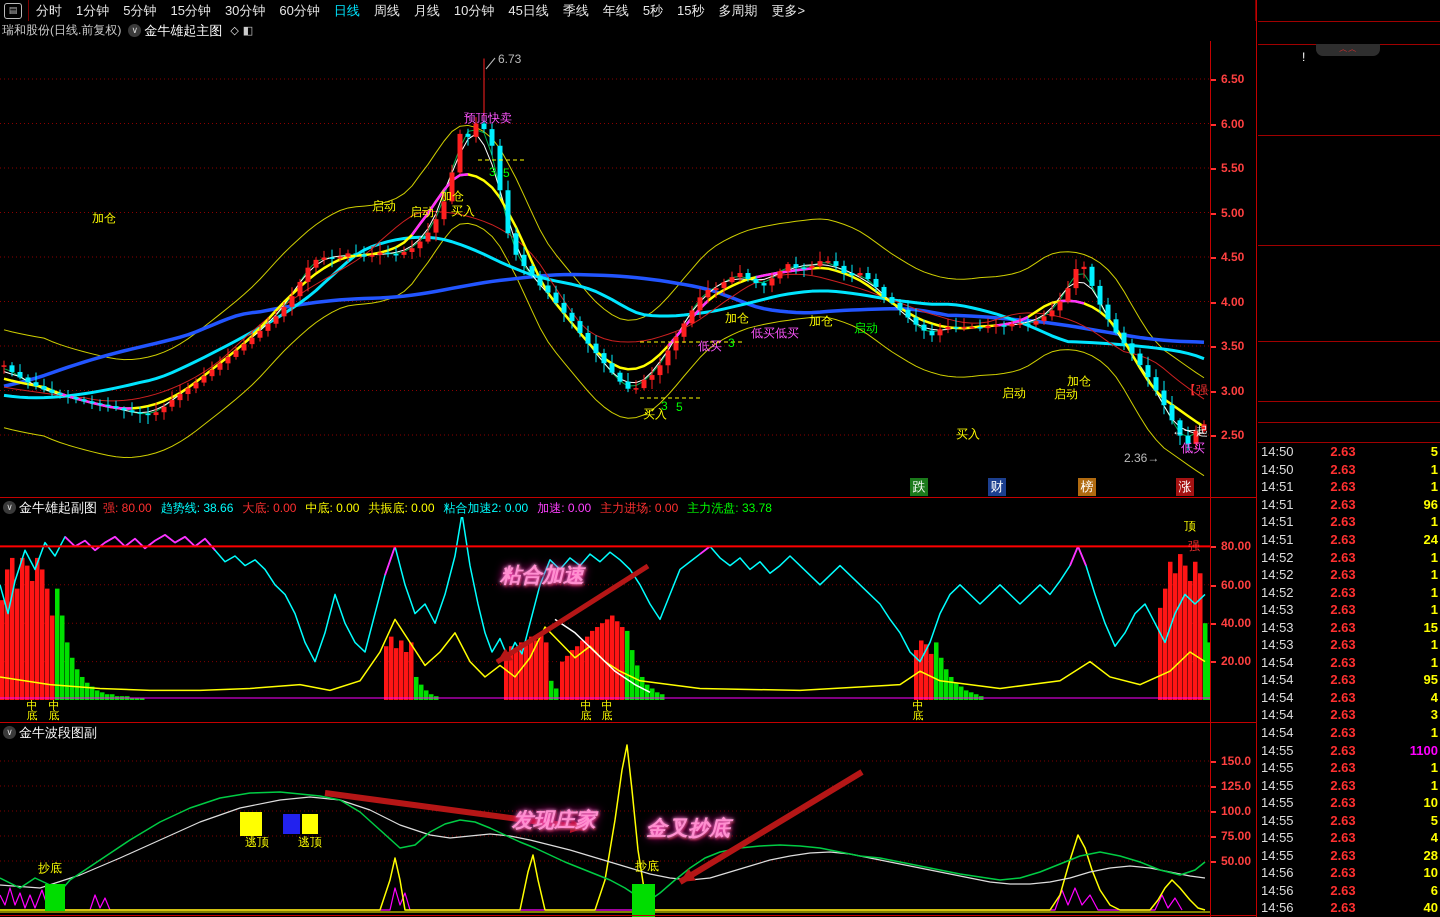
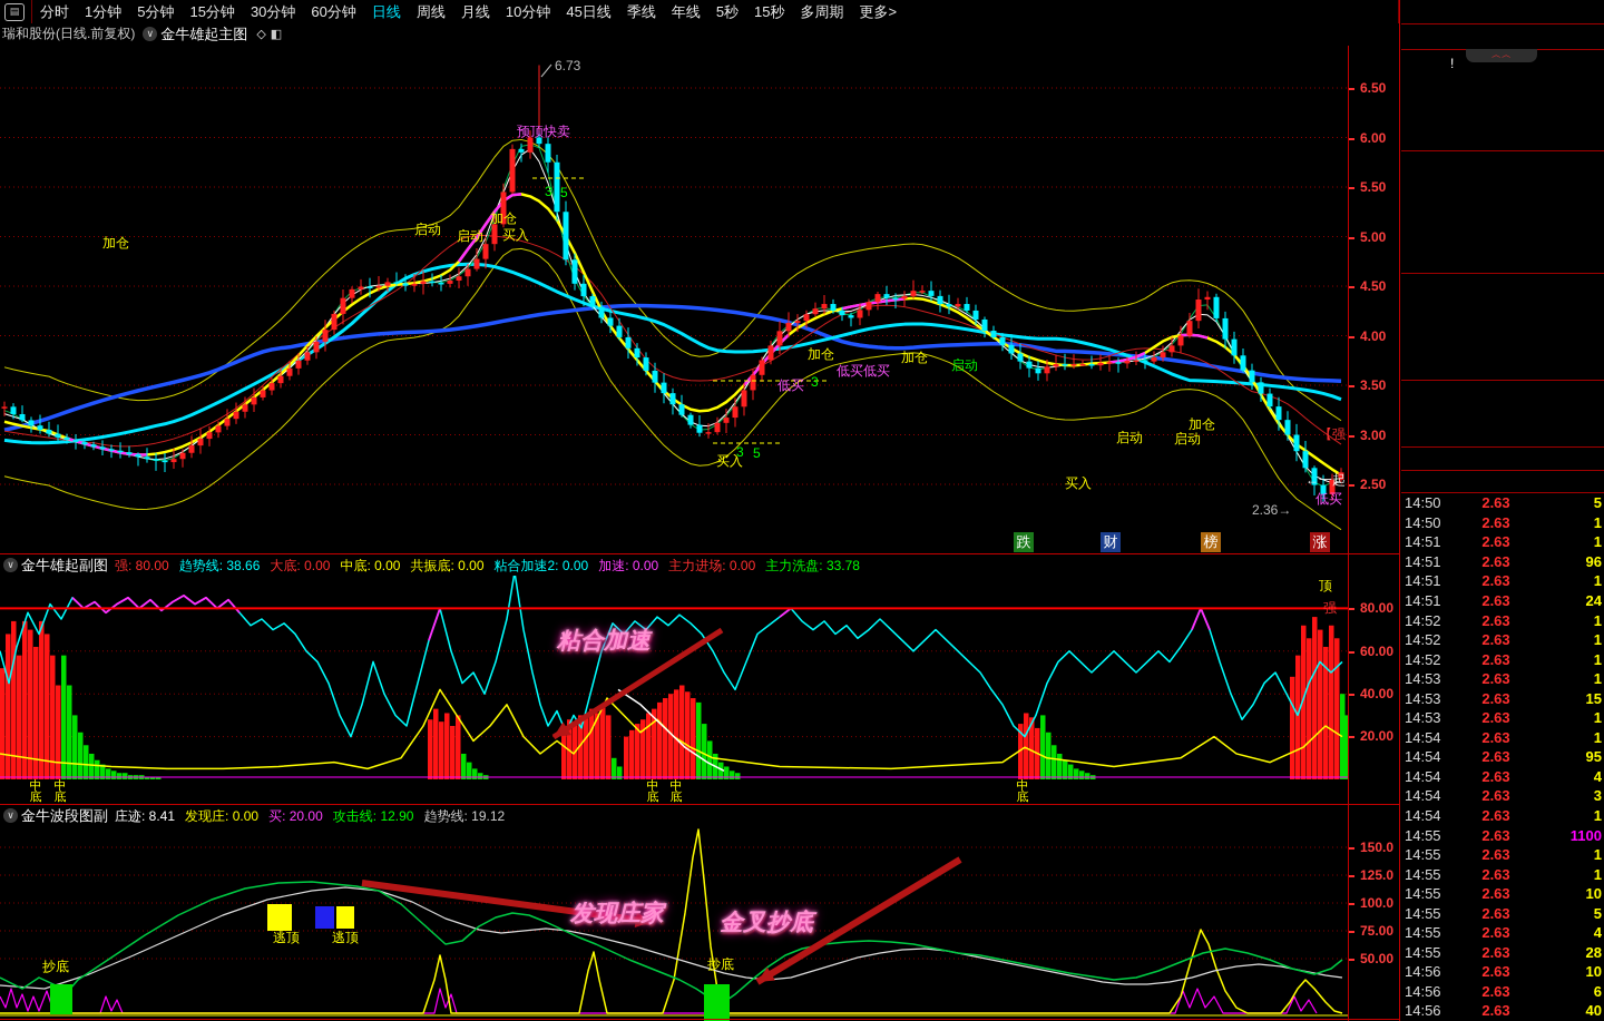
  ▤
  分时
  1分钟
  5分钟
  15分钟
  30分钟
  60分钟
  日线
  周线
  月线
  10分钟
  45日线
  季线
  年线
  5秒
  15秒
  多周期
  更多>
  瑞和股份(日线.前复权)
  ∨
  金牛雄起主图
  ◇
  ◧
  加仓
  启动
  启动
  加仓
  买入
  预顶快卖
  6.73
  3
  5
  低买
  3
  加仓
  低买低买
  加仓
  启动
  买入
  3
  5
  买入
  启动
  启动
  加仓
  2.36→
  ←一起
  低买
  【强
  跌
  财
  榜
  涨
  ∨
  金牛雄起副图
  强: 80.00 趋势线: 38.66 大底: 0.00 中底: 0.00 共振底: 0.00 粘合加速2: 0.00 加速: 0.00 主力进场: 0.00 主力洗盘: 33.78
  粘合加速
  顶
  强
  中底
  中底
  中底
  中底
  中底
  ∨
  金牛波段图副
+ 庄迹: 8.41 发现庄: 0.00 买: 20.00 攻击线: 12.90 趋势线: 19.12
  抄底
  逃顶
  逃顶
  发现庄家
  金叉抄底
  抄底
  6.50
  6.00
  5.50
  5.00
  4.50
  4.00
  3.50
  3.00
  2.50
  80.00
  60.00
  40.00
  20.00
  150.0
  125.0
  100.0
  75.00
  50.00
  ︿︿
  !
  14:50
  2.63
  5
  14:50
  2.63
  1
  14:51
  2.63
  1
  14:51
  2.63
  96
  14:51
  2.63
  1
  14:51
  2.63
  24
  14:52
  2.63
  1
  14:52
  2.63
  1
  14:52
  2.63
  1
  14:53
  2.63
  1
  14:53
  2.63
  15
  14:53
  2.63
  1
  14:54
  2.63
  1
  14:54
  2.63
  95
  14:54
  2.63
  4
  14:54
  2.63
  3
  14:54
  2.63
  1
  14:55
  2.63
  1100
  14:55
  2.63
  1
  14:55
  2.63
  1
  14:55
  2.63
  10
  14:55
  2.63
  5
  14:55
  2.63
  4
  14:55
  2.63
  28
  14:56
  2.63
  10
  14:56
  2.63
  6
  14:56
  2.63
  40
